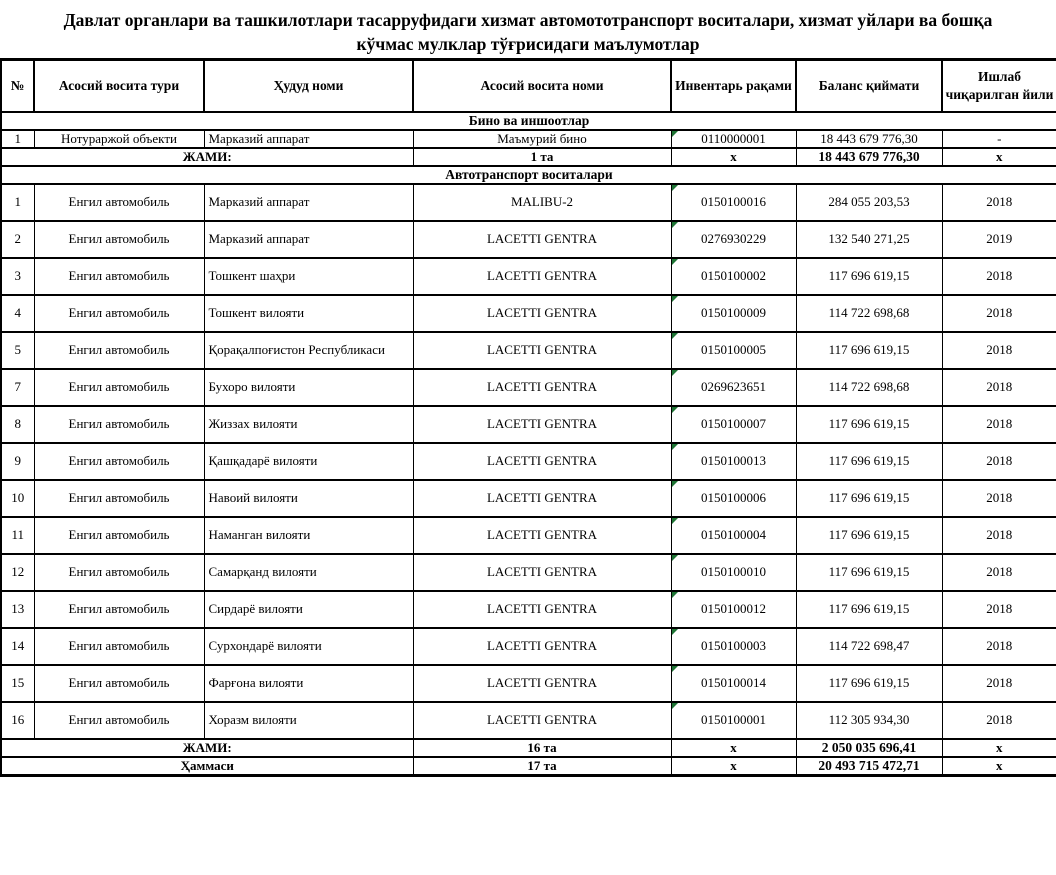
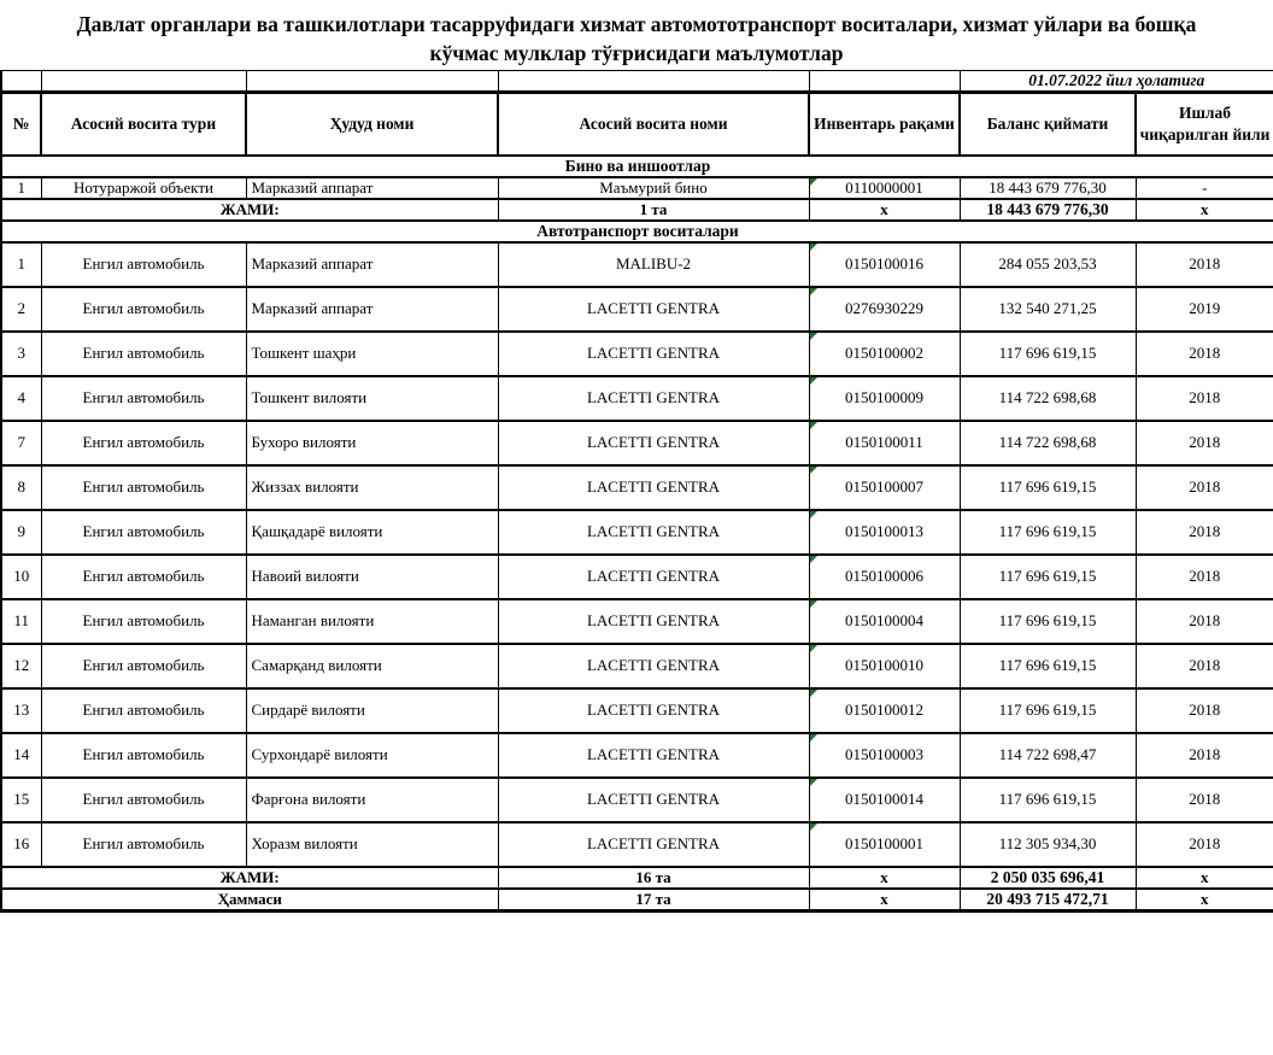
  Давлат органлари ва ташкилотлари тасарруфидаги хизмат автомототранспорт воситалари, хизмат уйлари ва бошқа
  кўчмас мулклар тўғрисидаги маълумотлар
+ 					01.07.2022 йил ҳолатига
  №	Асосий восита тури	Ҳудуд номи	Асосий восита номи	Инвентарь рақами	Баланс қиймати	Ишлаб чиқарилган йили
  Бино ва иншоотлар
  1	Нотураржой объекти	Марказий аппарат	Маъмурий бино	0110000001	18 443 679 776,30	-
  ЖАМИ:	1 та	x	18 443 679 776,30	x
  Автотранспорт воситалари
  1	Енгил автомобиль	Марказий аппарат	MALIBU-2	0150100016	284 055 203,53	2018
  2	Енгил автомобиль	Марказий аппарат	LACETTI GENTRA	0276930229	132 540 271,25	2019
  3	Енгил автомобиль	Тошкент шаҳри	LACETTI GENTRA	0150100002	117 696 619,15	2018
  4	Енгил автомобиль	Тошкент вилояти	LACETTI GENTRA	0150100009	114 722 698,68	2018
- 5	Енгил автомобиль	Қорақалпоғистон Республикаси	LACETTI GENTRA	0150100005	117 696 619,15	2018
- 7	Енгил автомобиль	Бухоро вилояти	LACETTI GENTRA	0269623651	114 722 698,68	2018
+ 7	Енгил автомобиль	Бухоро вилояти	LACETTI GENTRA	0150100011	114 722 698,68	2018
  8	Енгил автомобиль	Жиззах вилояти	LACETTI GENTRA	0150100007	117 696 619,15	2018
  9	Енгил автомобиль	Қашқадарё вилояти	LACETTI GENTRA	0150100013	117 696 619,15	2018
  10	Енгил автомобиль	Навоий вилояти	LACETTI GENTRA	0150100006	117 696 619,15	2018
  11	Енгил автомобиль	Наманган вилояти	LACETTI GENTRA	0150100004	117 696 619,15	2018
  12	Енгил автомобиль	Самарқанд вилояти	LACETTI GENTRA	0150100010	117 696 619,15	2018
  13	Енгил автомобиль	Сирдарё вилояти	LACETTI GENTRA	0150100012	117 696 619,15	2018
  14	Енгил автомобиль	Сурхондарё вилояти	LACETTI GENTRA	0150100003	114 722 698,47	2018
  15	Енгил автомобиль	Фарғона вилояти	LACETTI GENTRA	0150100014	117 696 619,15	2018
  16	Енгил автомобиль	Хоразм вилояти	LACETTI GENTRA	0150100001	112 305 934,30	2018
  ЖАМИ:	16 та	x	2 050 035 696,41	x
  Ҳаммаси	17 та	x	20 493 715 472,71	x
